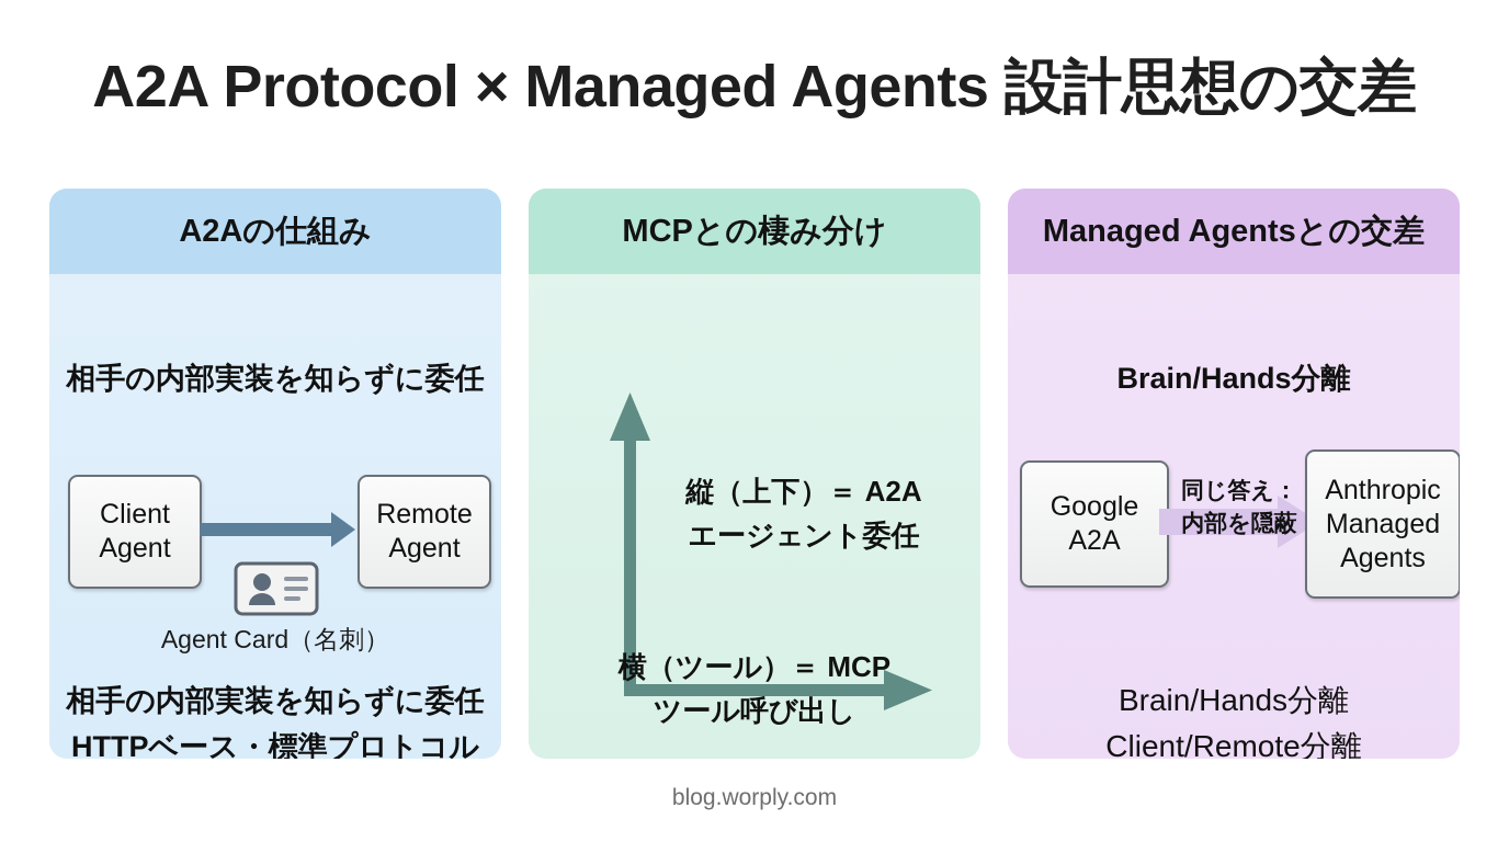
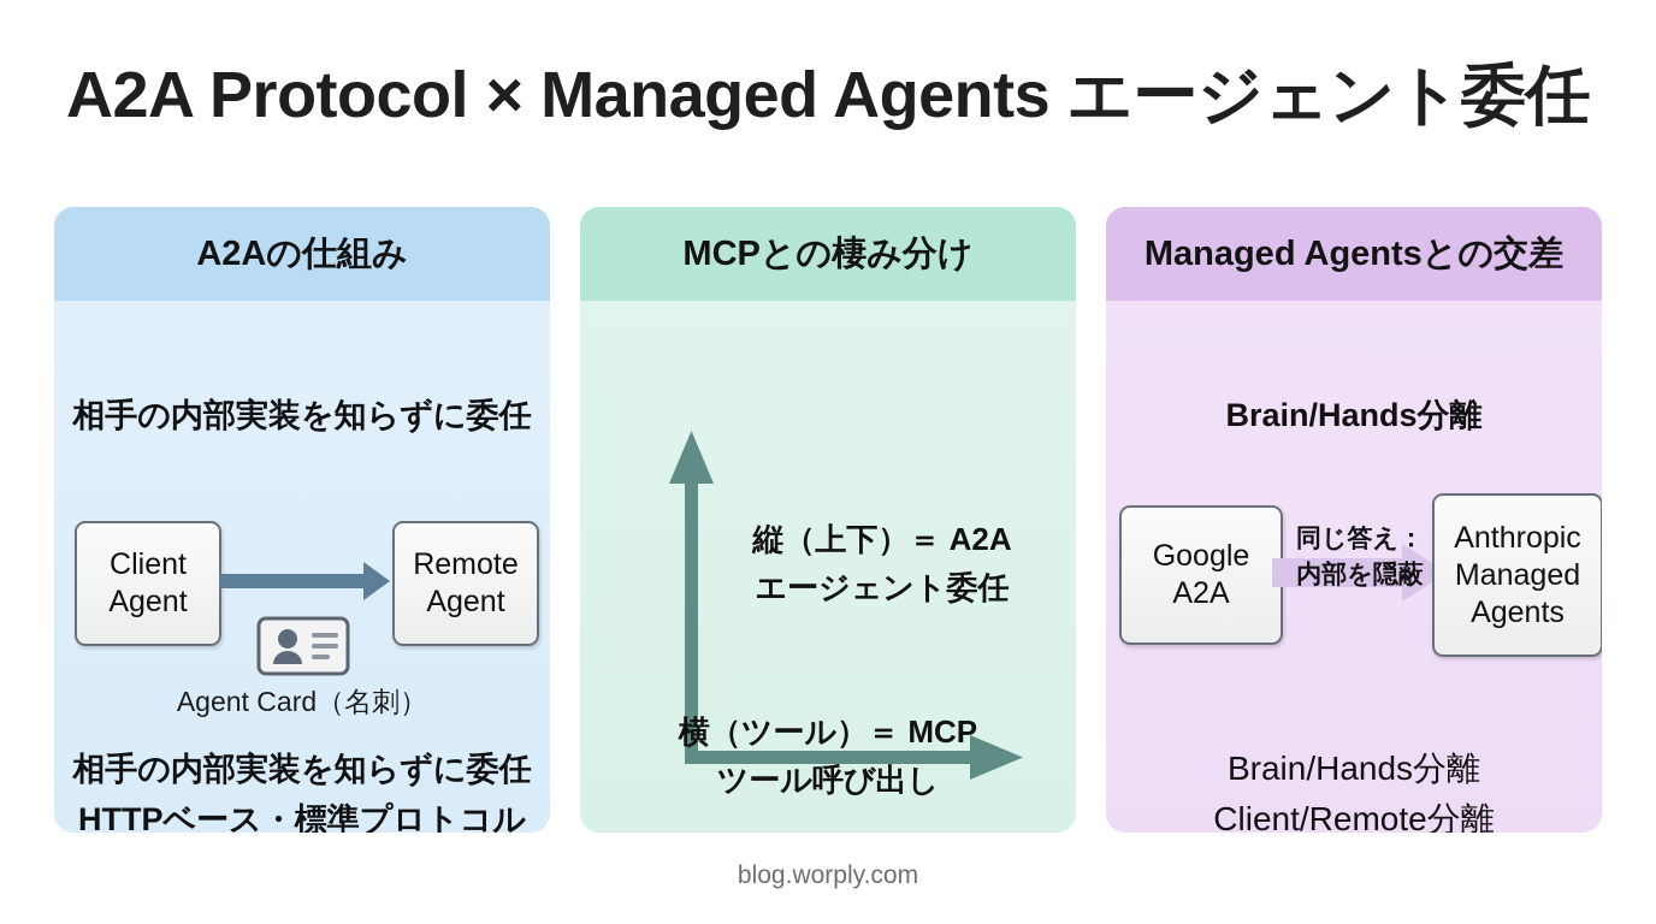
- A2A Protocol × Managed Agents 設計思想の交差
+ A2A Protocol × Managed Agents エージェント委任
  A2Aの仕組み
  相手の内部実装を知らずに委任
  Client
  Agent
  Remote
  Agent
  Agent Card（名刺）
  相手の内部実装を知らずに委任
  HTTPベース・標準プロトコル
  MCPとの棲み分け
  縦（上下）＝ A2A
  エージェント委任
  横（ツール）＝ MCP
  ツール呼び出し
  Managed Agentsとの交差
  Brain/Hands分離
  Google
  A2A
  同じ答え：
  内部を隠蔽
  Anthropic
  Managed
  Agents
  Brain/Hands分離
  Client/Remote分離
  blog.worply.com
